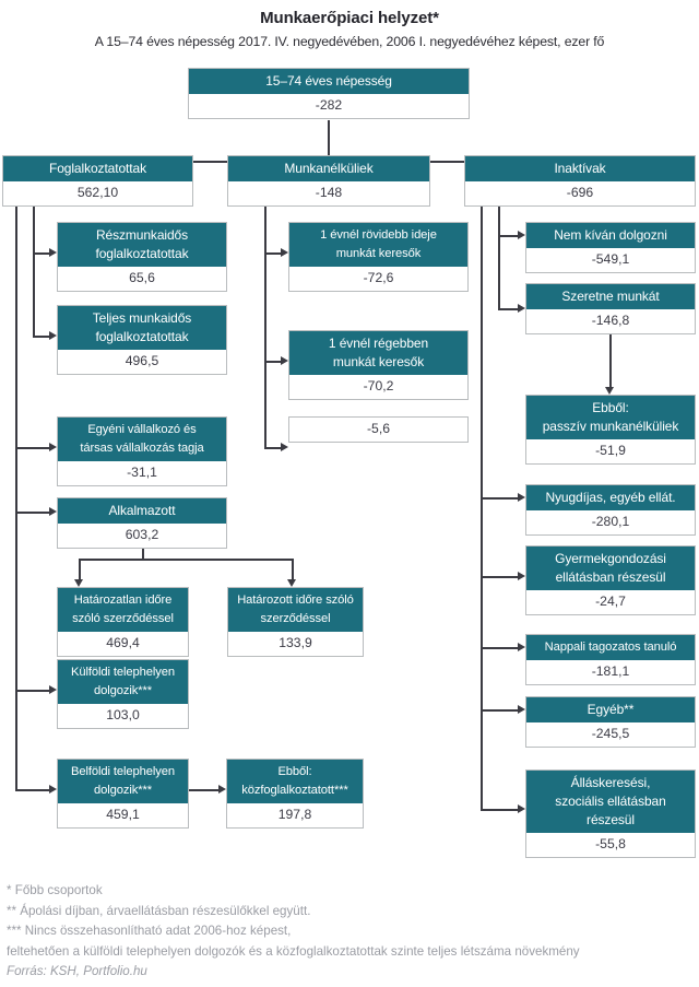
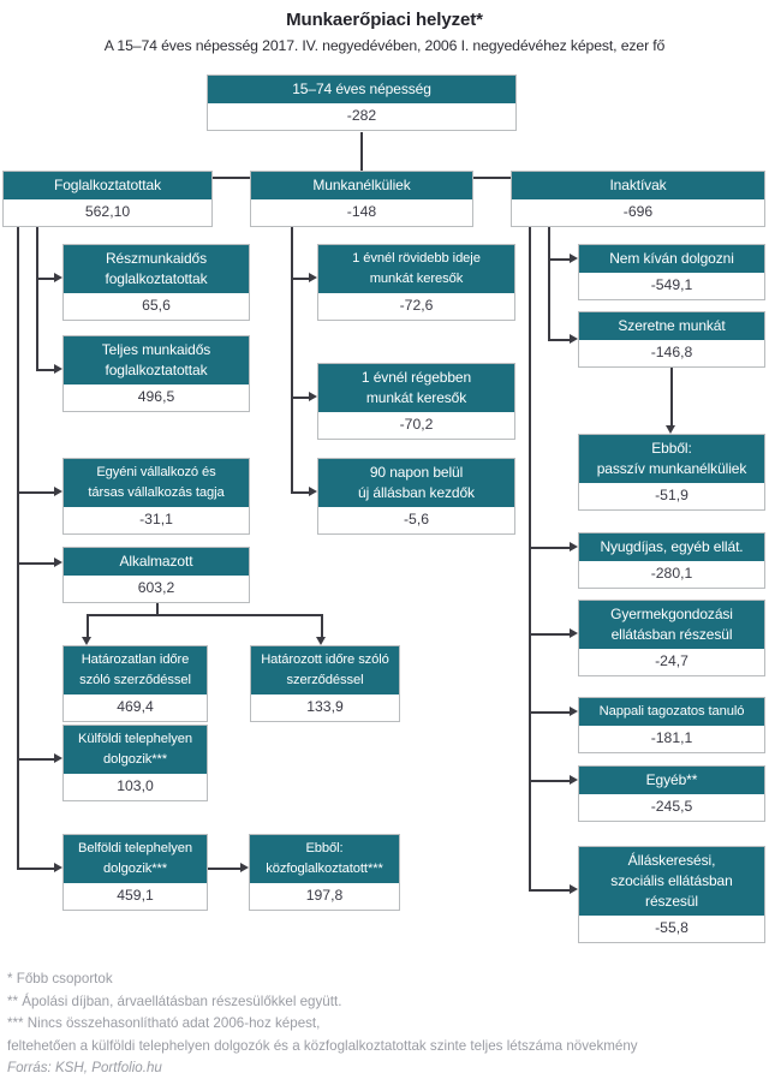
  Munkaerőpiaci helyzet*
  A 15–74 éves népesség 2017. IV. negyedévében, 2006 I. negyedévéhez képest, ezer fő
  15–74 éves népesség
  -282
  Foglalkoztatottak
  562,10
  Munkanélküliek
  -148
  Inaktívak
  -696
  Részmunkaidős
  foglalkoztatottak
  65,6
  Teljes munkaidős
  foglalkoztatottak
  496,5
  Egyéni vállalkozó és
  társas vállalkozás tagja
  -31,1
  Alkalmazott
  603,2
  Határozatlan időre
  szóló szerződéssel
  469,4
  Határozott időre szóló
  szerződéssel
  133,9
  Külföldi telephelyen
  dolgozik***
  103,0
  Belföldi telephelyen
  dolgozik***
  459,1
  Ebből:
  közfoglalkoztatott***
  197,8
  1 évnél rövidebb ideje
  munkát keresők
  -72,6
  1 évnél régebben
  munkát keresők
  -70,2
+ 90 napon belül
+ új állásban kezdők
  -5,6
  Nem kíván dolgozni
  -549,1
  Szeretne munkát
  -146,8
  Ebből:
  passzív munkanélküliek
  -51,9
  Nyugdíjas, egyéb ellát.
  -280,1
  Gyermekgondozási
  ellátásban részesül
  -24,7
  Nappali tagozatos tanuló
  -181,1
  Egyéb**
  -245,5
  Álláskeresési,
  szociális ellátásban
  részesül
  -55,8
  * Főbb csoportok
  ** Ápolási díjban, árvaellátásban részesülőkkel együtt.
  *** Nincs összehasonlítható adat 2006-hoz képest,
  feltehetően a külföldi telephelyen dolgozók és a közfoglalkoztatottak szinte teljes létszáma növekmény
  Forrás: KSH, Portfolio.hu
